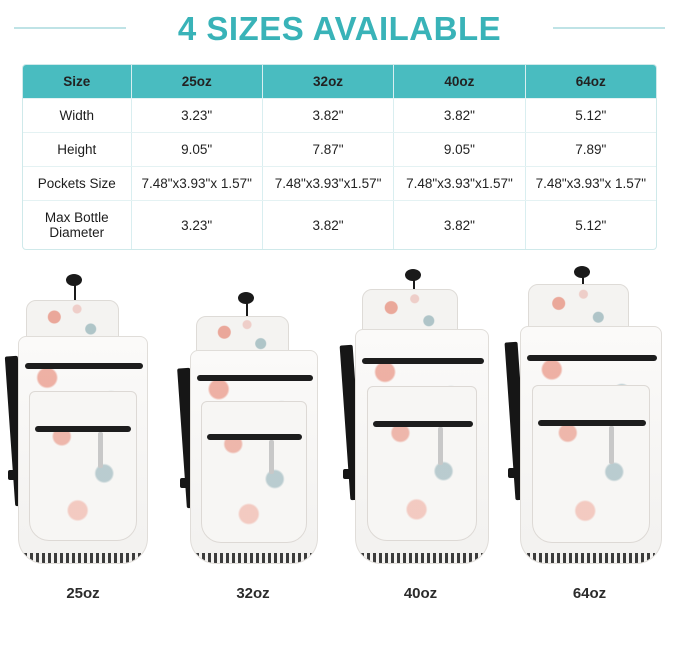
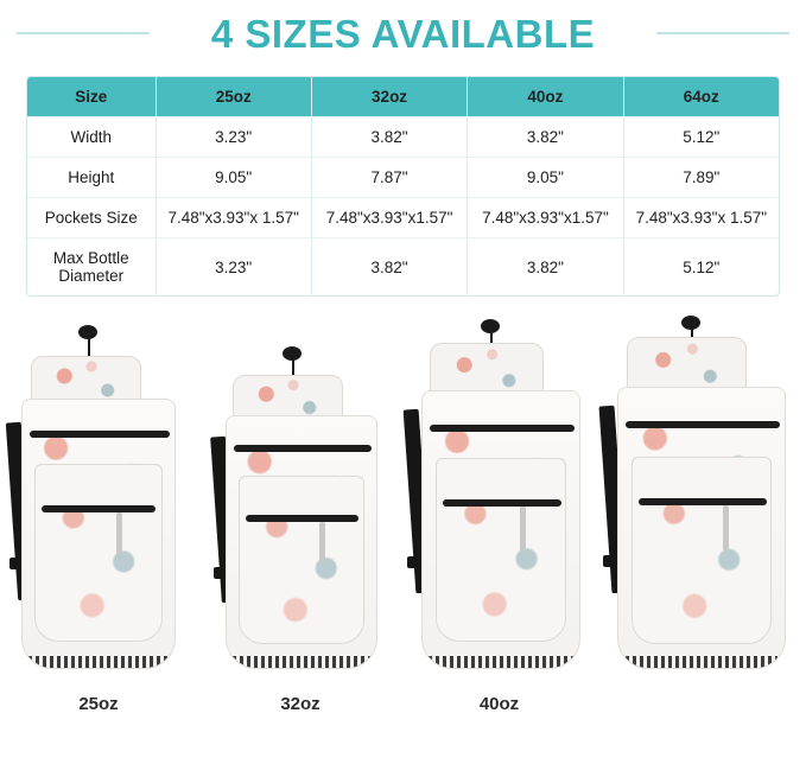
  4 SIZES AVAILABLE
  Size	25oz	32oz	40oz	64oz
  Width	3.23"	3.82"	3.82"	5.12"
  Height	9.05"	7.87"	9.05"	7.89"
  Pockets Size	7.48"x3.93"x 1.57"	7.48"x3.93"x1.57"	7.48"x3.93"x1.57"	7.48"x3.93"x 1.57"
  Max Bottle Diameter	3.23"	3.82"	3.82"	5.12"
  25oz
  32oz
  40oz
- 64oz
